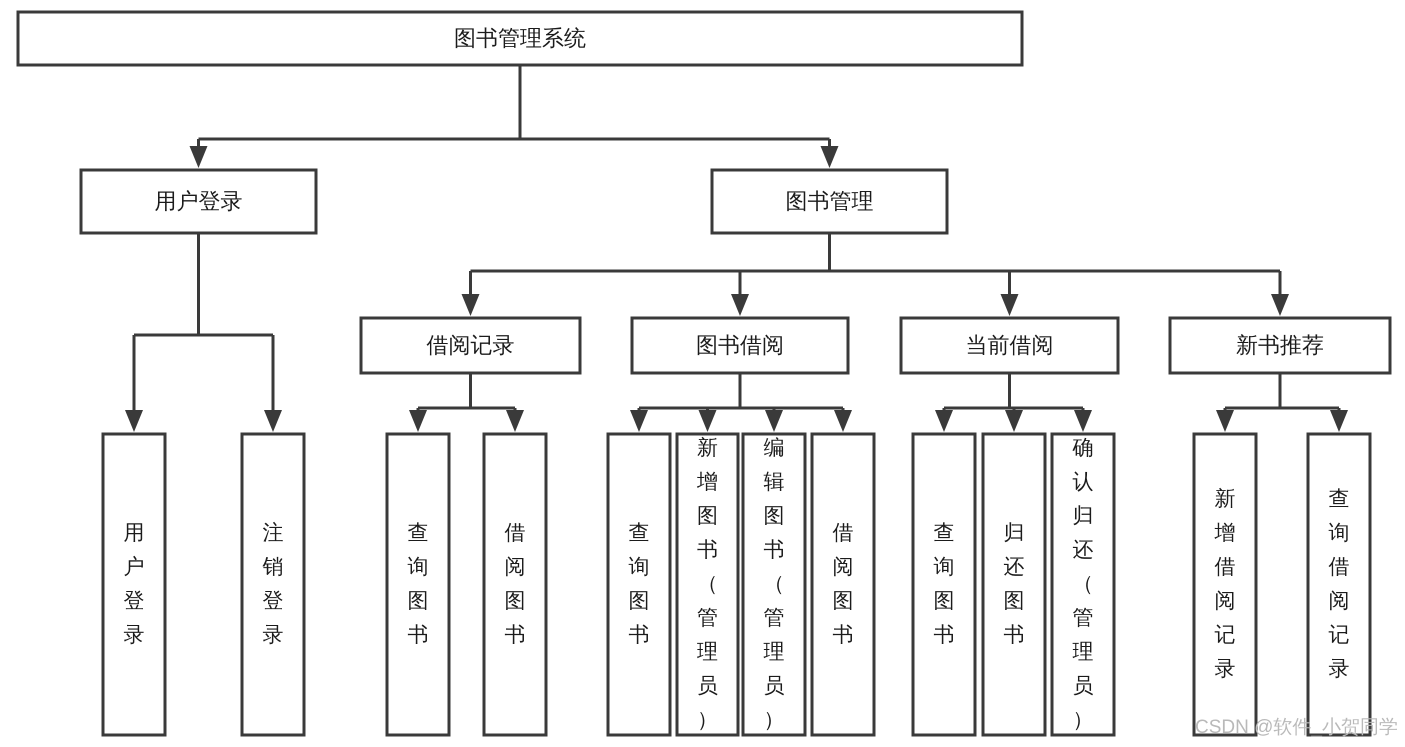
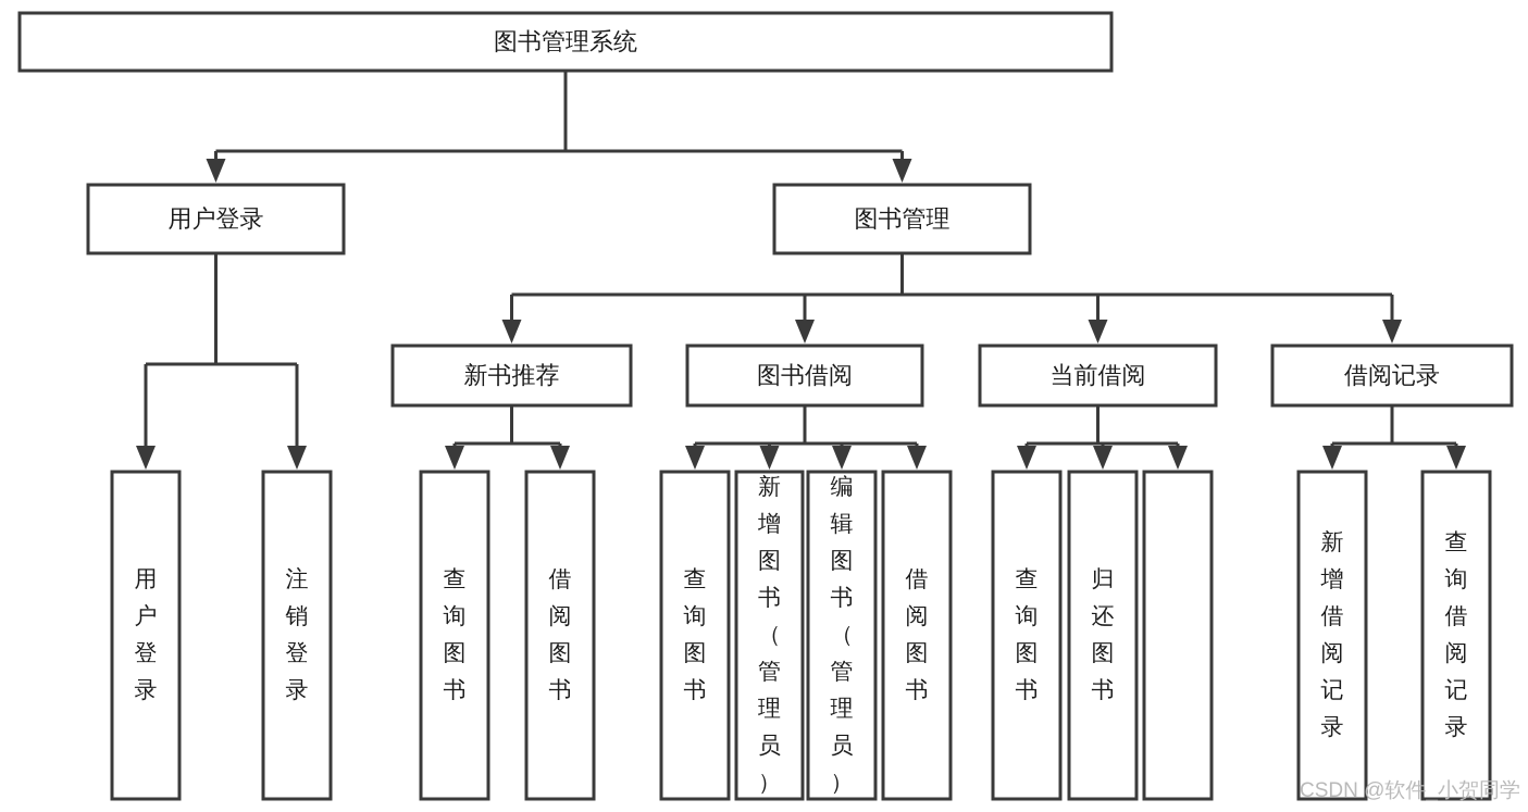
  图书管理系统
  用户登录
  图书管理
- 借阅记录
+ 新书推荐
  图书借阅
  当前借阅
- 新书推荐
+ 借阅记录
  用户登录
  注销登录
  查询图书
  借阅图书
  查询图书
  新增图书（管理员）
  编辑图书（管理员）
  借阅图书
  查询图书
  归还图书
- 确认归还（管理员）
  新增借阅记录
  查询借阅记录
  CSDN @软件_小贺同学
